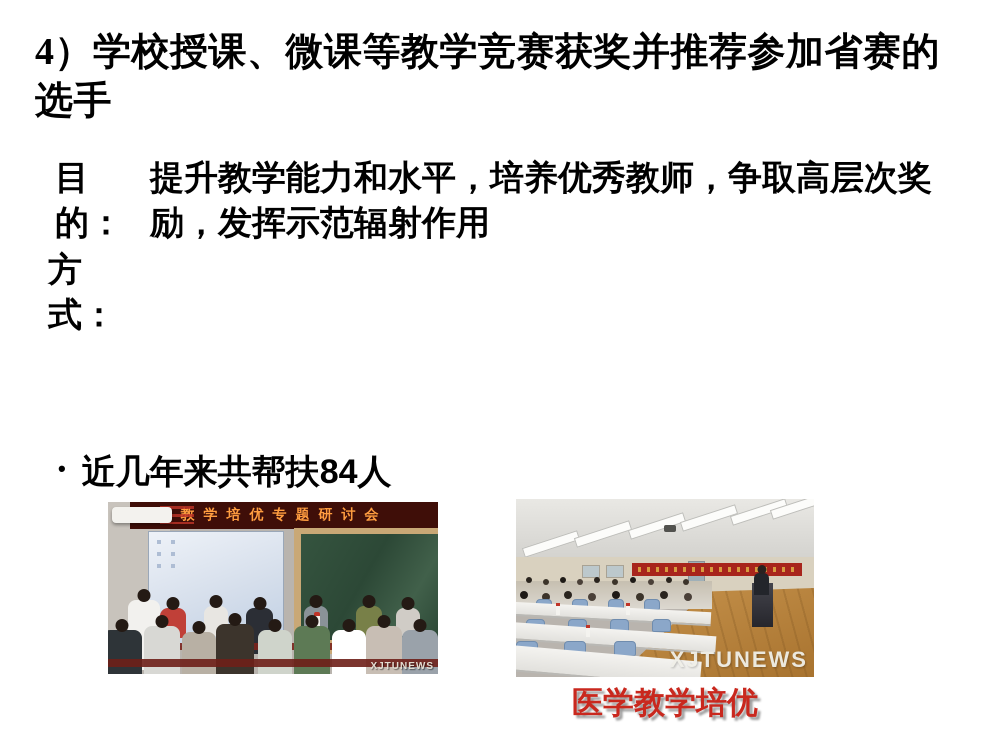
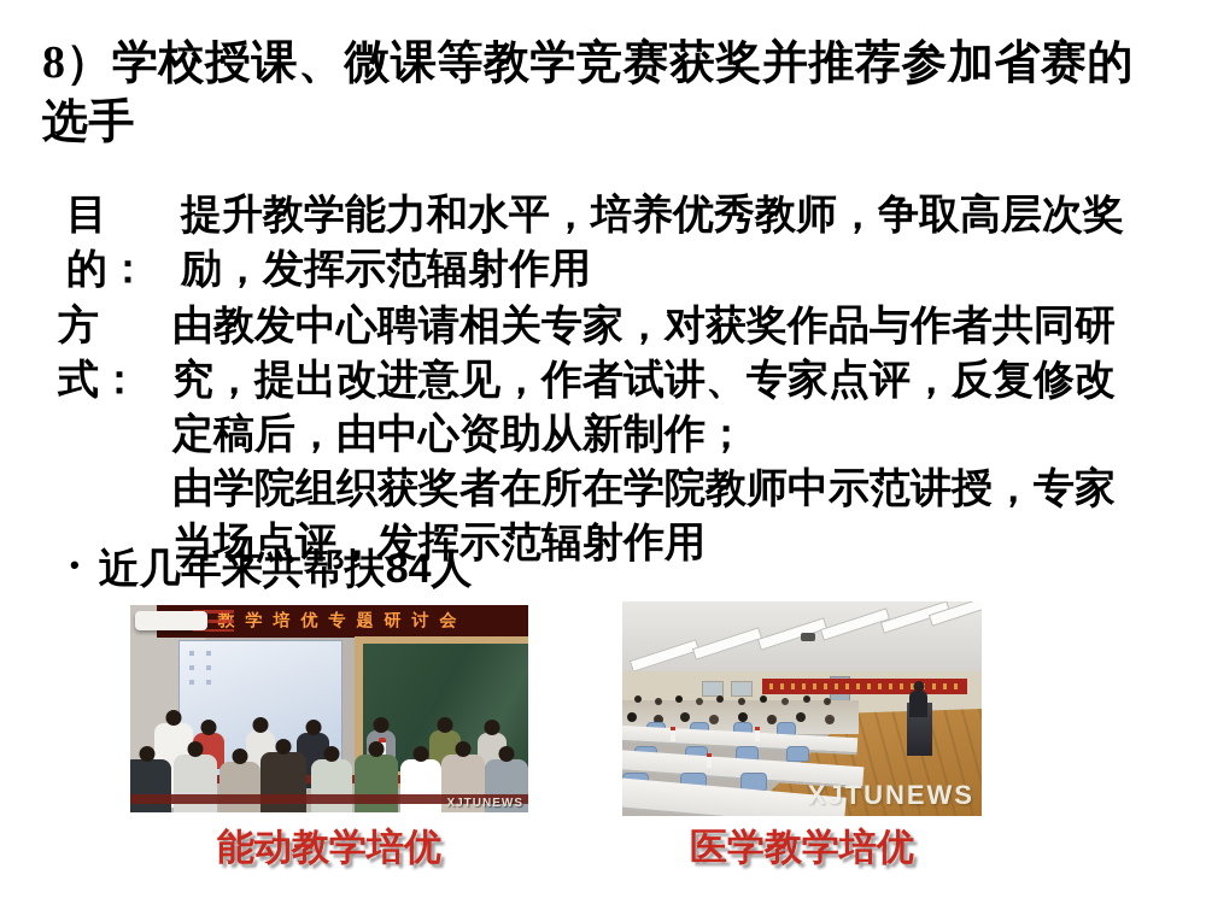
- 4）学校授课、微课等教学竞赛获奖并推荐参加省赛的选手
+ 8）学校授课、微课等教学竞赛获奖并推荐参加省赛的选手
  目的：
  提升教学能力和水平，培养优秀教师，争取高层次奖励，发挥示范辐射作用
  方式：
+ 由教发中心聘请相关专家，对获奖作品与作者共同研究，提出改进意见，作者试讲、专家点评，反复修改定稿后，由中心资助从新制作；
+ 由学院组织获奖者在所在学院教师中示范讲授，专家当场点评，发挥示范辐射作用
  • 近几年来共帮扶84人
  教学培优专题研讨会
  XJTUNEWS
  XJTUNEWS
+ 能动教学培优
  医学教学培优
